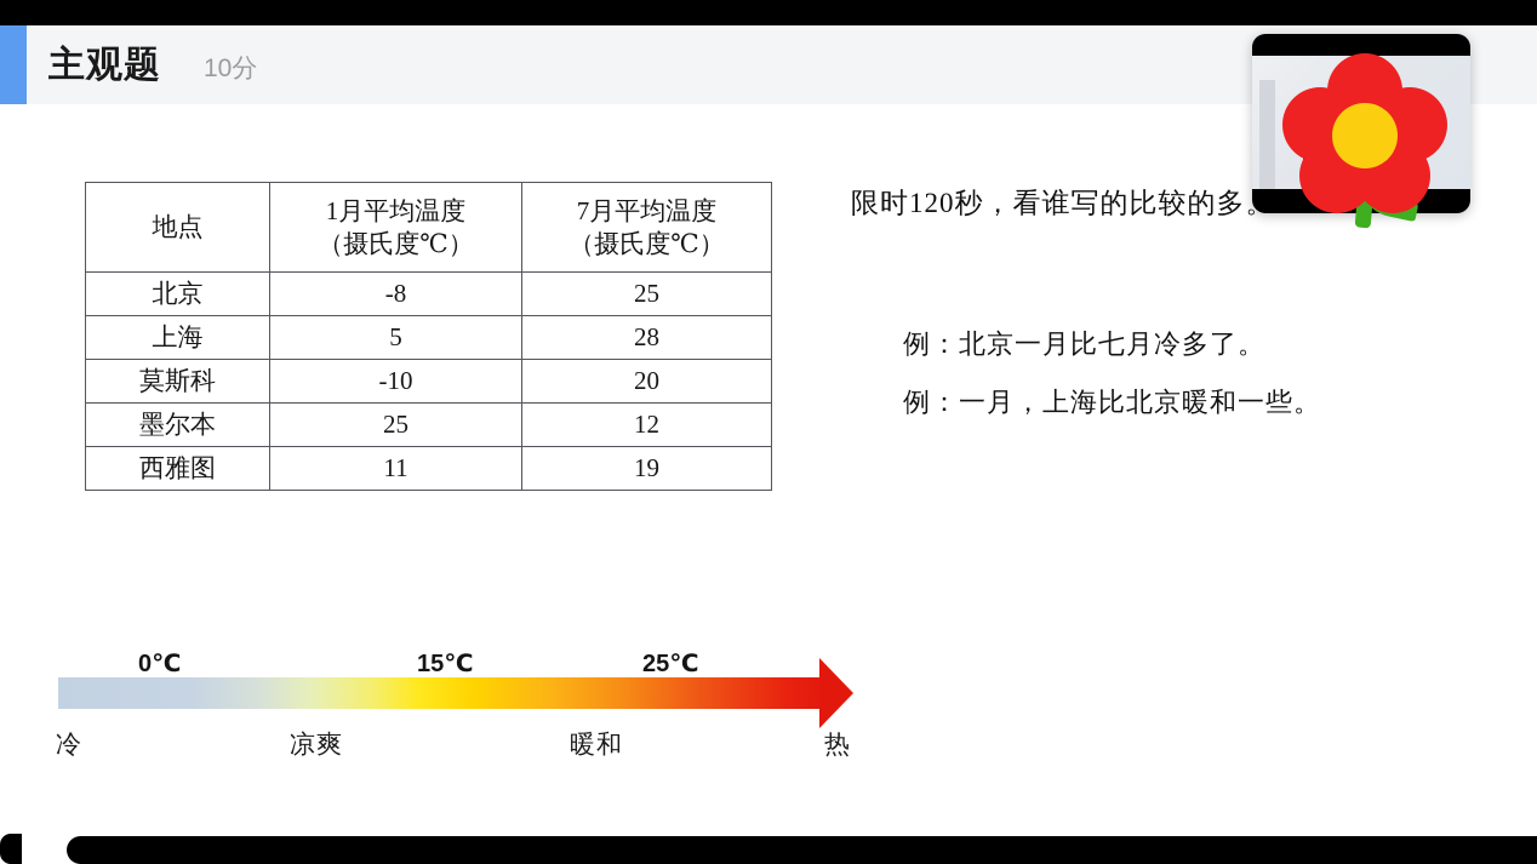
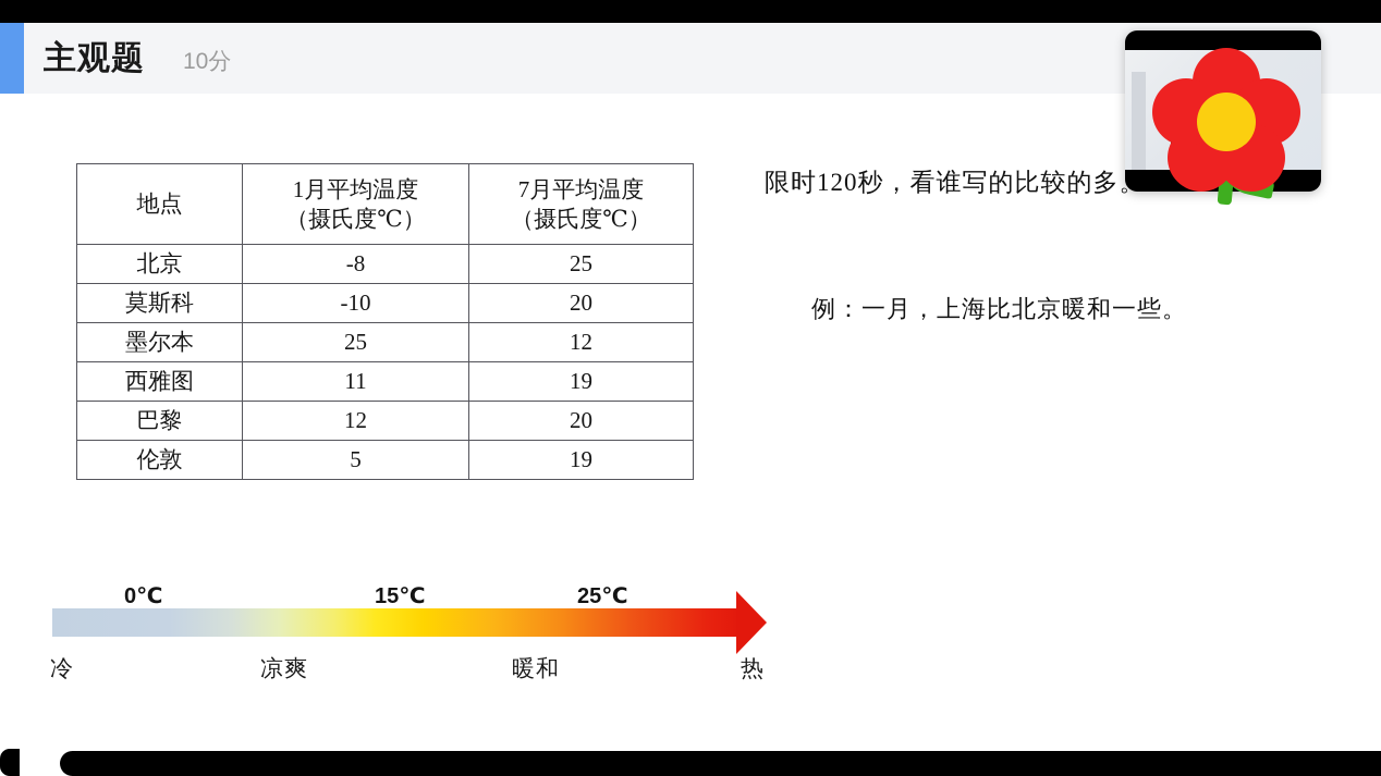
  主观题
  10分
  地点	1月平均温度 （摄氏度℃）	7月平均温度 （摄氏度℃）
  北京	-8	25
- 上海	5	28
  莫斯科	-10	20
  墨尔本	25	12
  西雅图	11	19
+ 巴黎	12	20
+ 伦敦	5	19
  限时120秒，看谁写的比较的多
- 例：北京一月比七月冷多了。
  例：一月，上海比北京暖和一些。
  0℃
  15℃
  25℃
  冷
  凉爽
  暖和
  热
